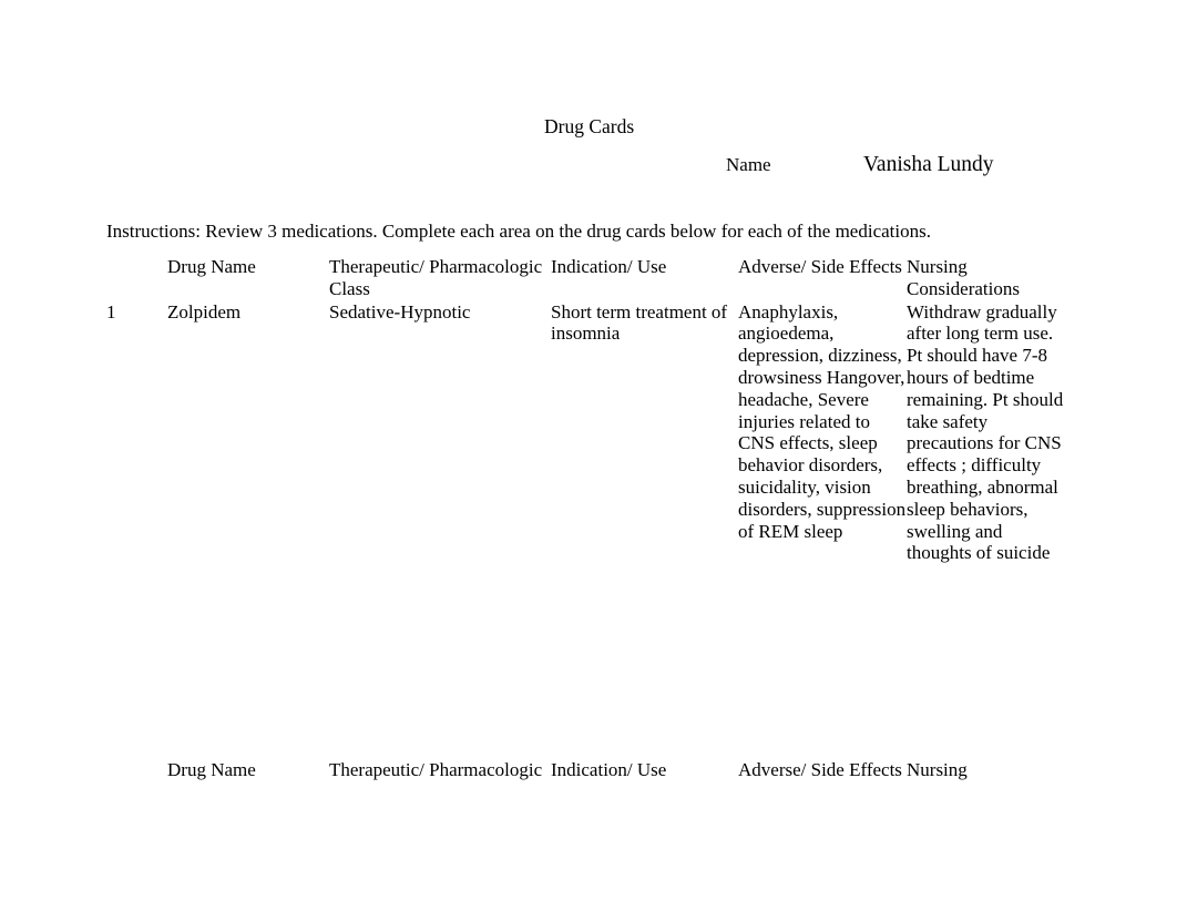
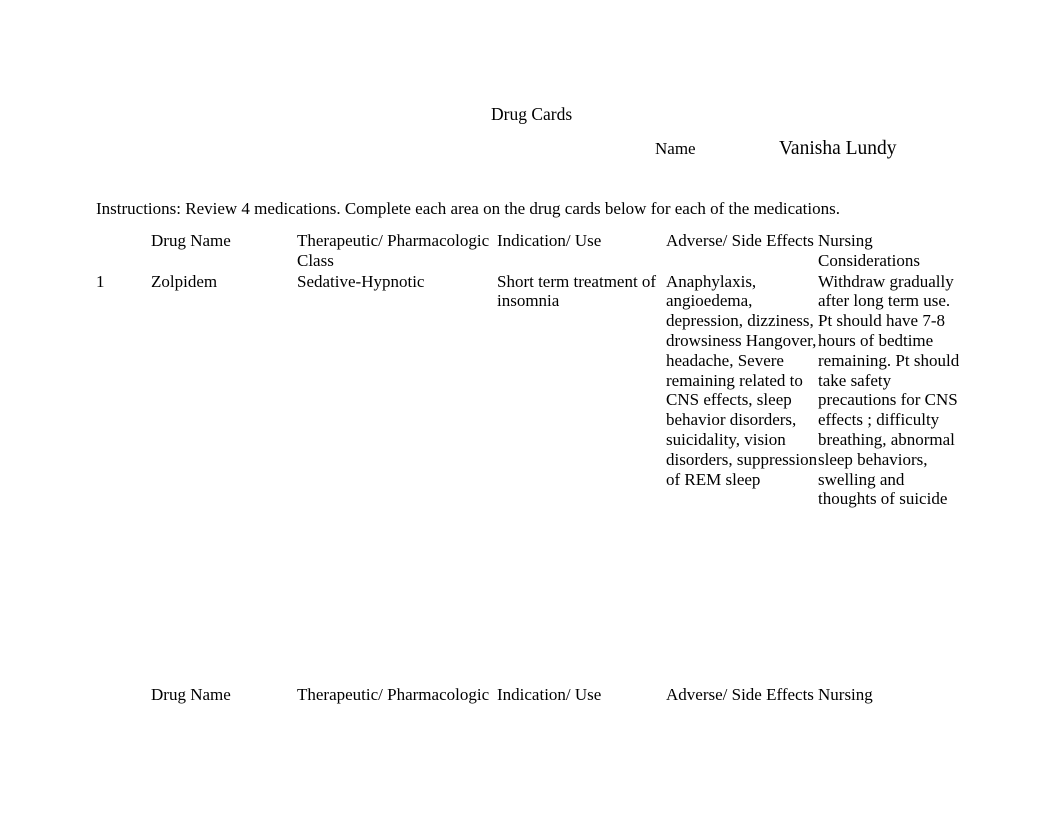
  Drug Cards
  Name
  Vanisha Lundy
- Instructions: Review 3 medications. Complete each area on the drug cards below for each of the medications.
+ Instructions: Review 4 medications. Complete each area on the drug cards below for each of the medications.
  	Drug Name	Therapeutic/ Pharmacologic Class	Indication/ Use	Adverse/ Side Effects	Nursing Considerations
- 1	Zolpidem	Sedative-Hypnotic	Short term treatment of insomnia	Anaphylaxis, angioedema, depression, dizziness, drowsiness Hangover, headache, Severe injuries related to CNS effects, sleep behavior disorders, suicidality, vision disorders, suppression of REM sleep	Withdraw gradually after long term use. Pt should have 7-8 hours of bedtime remaining. Pt should take safety precautions for CNS effects ; difficulty breathing, abnormal sleep behaviors, swelling and thoughts of suicide
+ 1	Zolpidem	Sedative-Hypnotic	Short term treatment of insomnia	Anaphylaxis, angioedema, depression, dizziness, drowsiness Hangover, headache, Severe remaining related to CNS effects, sleep behavior disorders, suicidality, vision disorders, suppression of REM sleep	Withdraw gradually after long term use. Pt should have 7-8 hours of bedtime remaining. Pt should take safety precautions for CNS effects ; difficulty breathing, abnormal sleep behaviors, swelling and thoughts of suicide
  	Drug Name	Therapeutic/ Pharmacologic	Indication/ Use	Adverse/ Side Effects	Nursing
